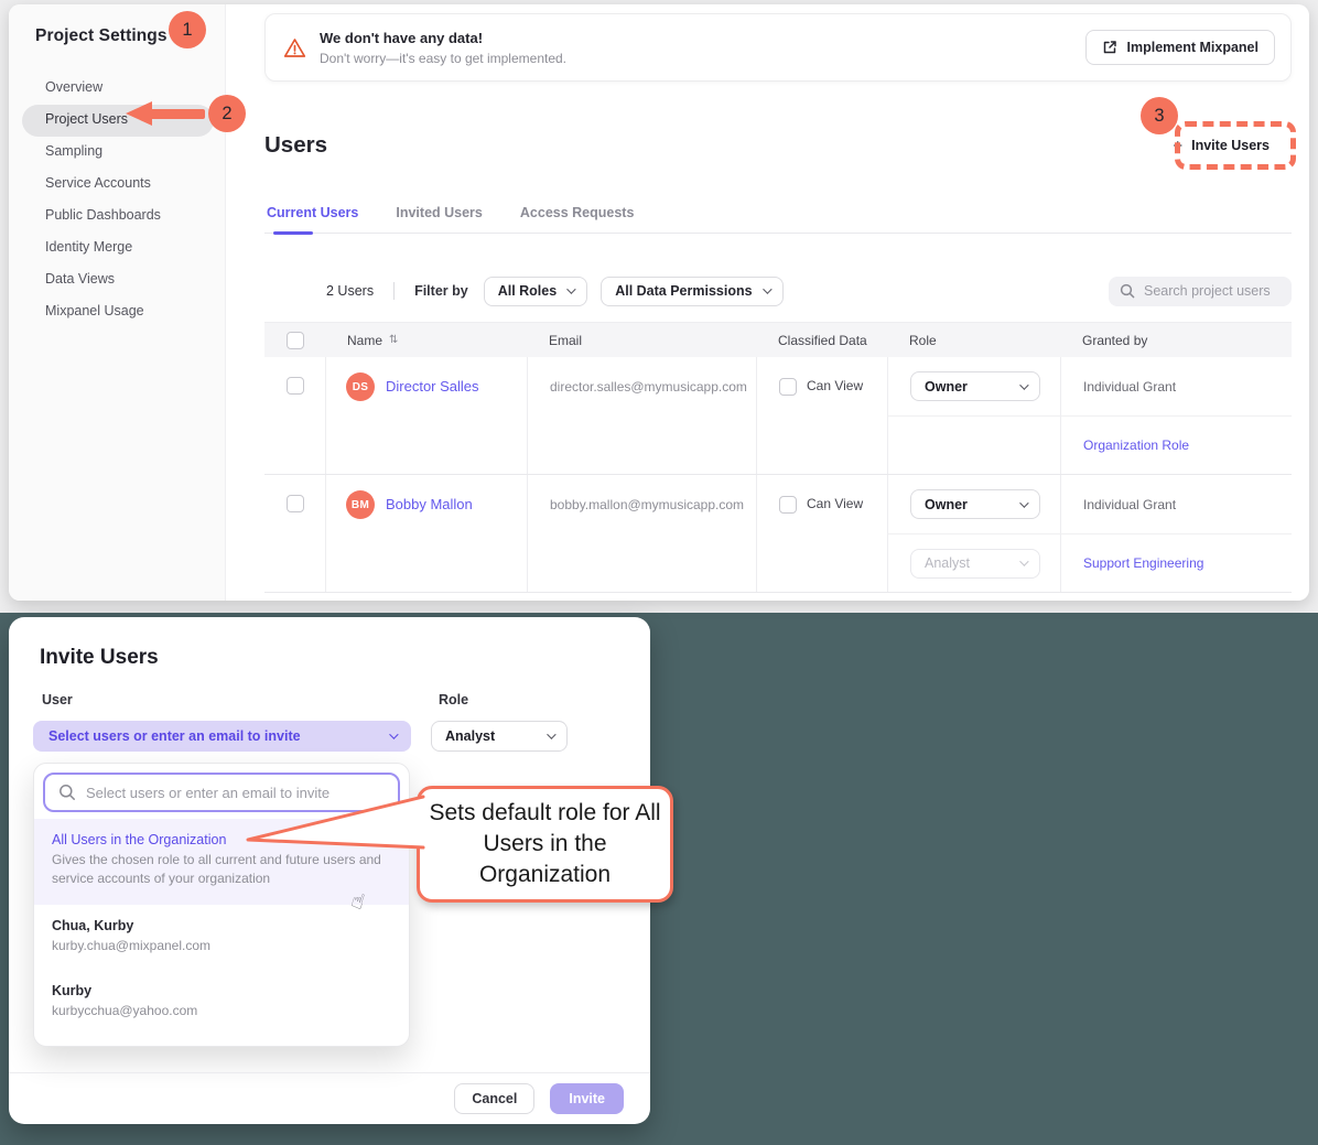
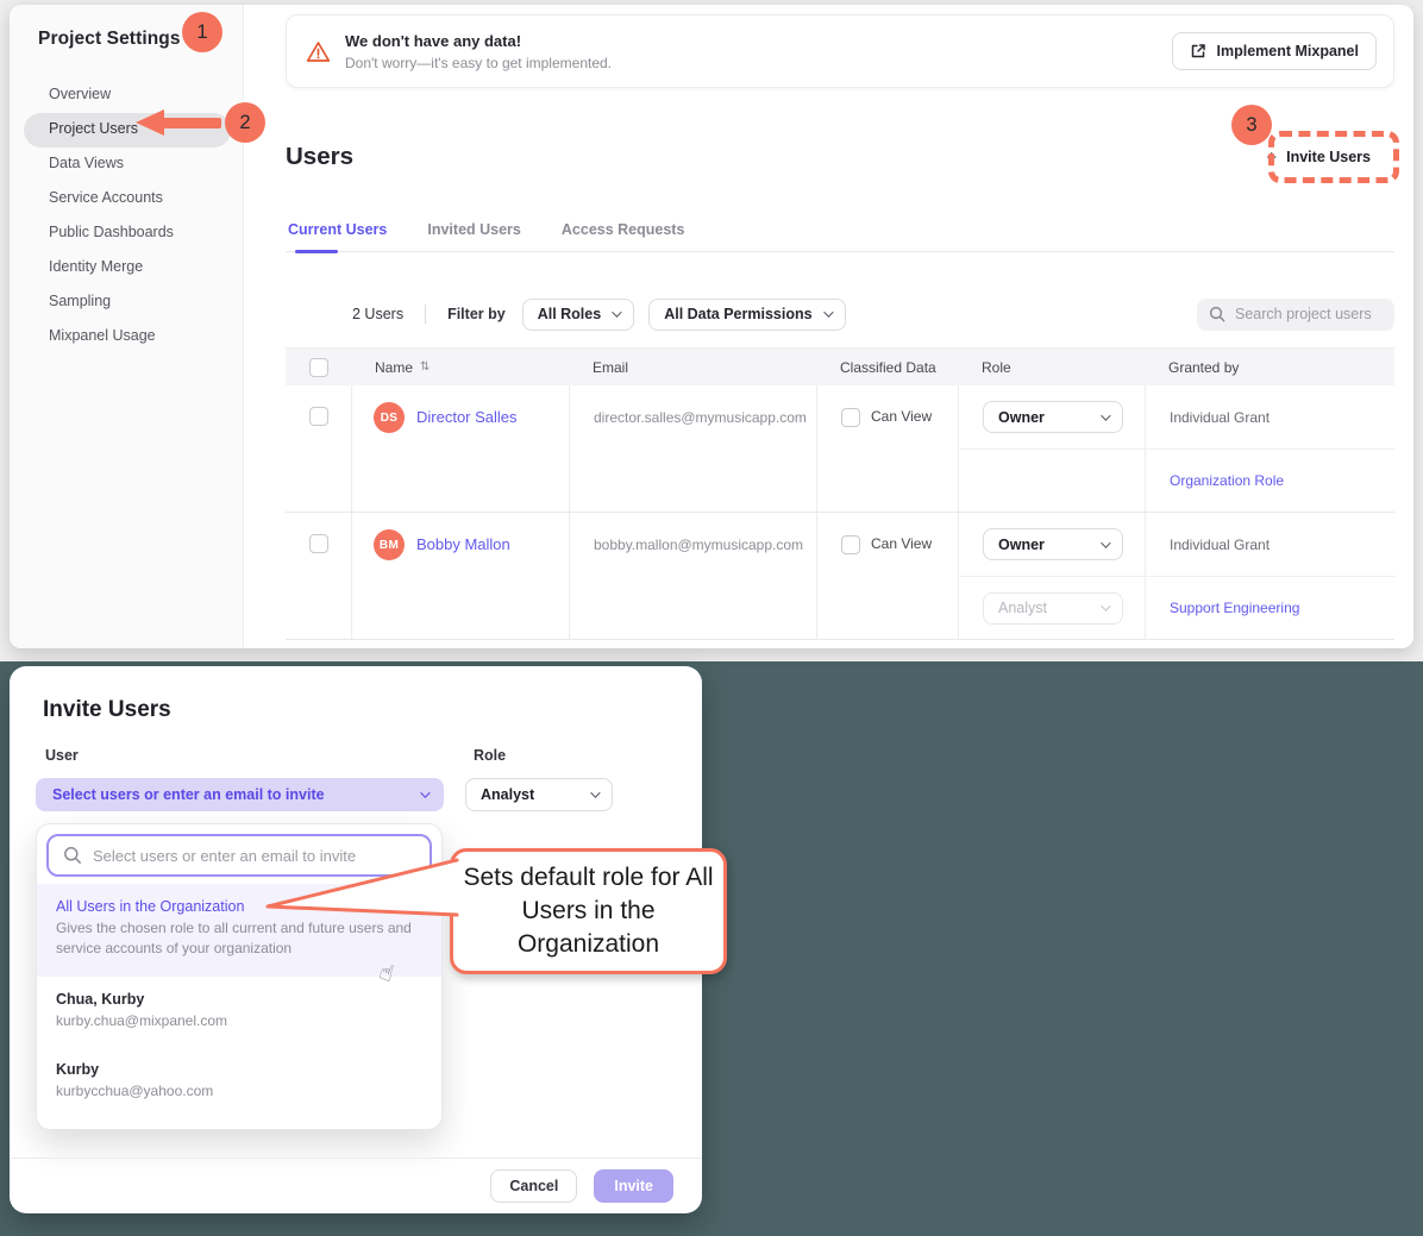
  Project Settings
  Overview
  Project Users
- Sampling
+ Data Views
  Service Accounts
  Public Dashboards
  Identity Merge
- Data Views
+ Sampling
  Mixpanel Usage
  We don't have any data!
  Don't worry—it's easy to get implemented.
  Implement Mixpanel
  Users
  +
  Invite Users
  Current Users
  Invited Users
  Access Requests
  2 Users
  Filter by
  All Roles
  All Data Permissions
  Search project users
  Name
  ⇅
  Email
  Classified Data
  Role
  Granted by
  DS
  Director Salles
  director.salles@mymusicapp.com
  Can View
  Owner
  Individual Grant
  Organization Role
  BM
  Bobby Mallon
  bobby.mallon@mymusicapp.com
  Can View
  Owner
  Individual Grant
  Analyst
  Support Engineering
  Invite Users
  User
  Role
  Select users or enter an email to invite
  Analyst
  Select users or enter an email to invite
  All Users in the Organization
  Gives the chosen role to all current and future users and service accounts of your organization
  Chua, Kurby
  kurby.chua@mixpanel.com
  Kurby
  kurbycchua@yahoo.com
  Cancel
  Invite
  1
  2
  3
  Sets default role for All Users in the Organization
